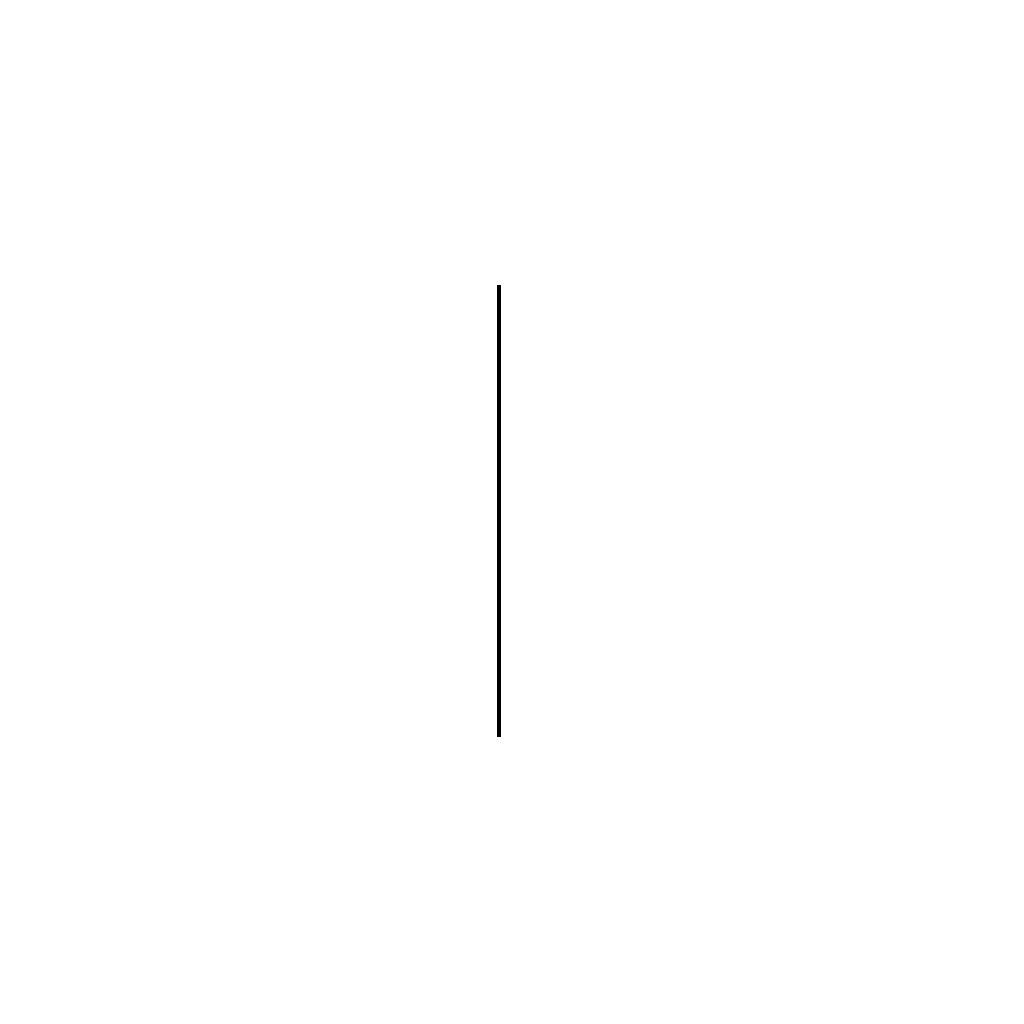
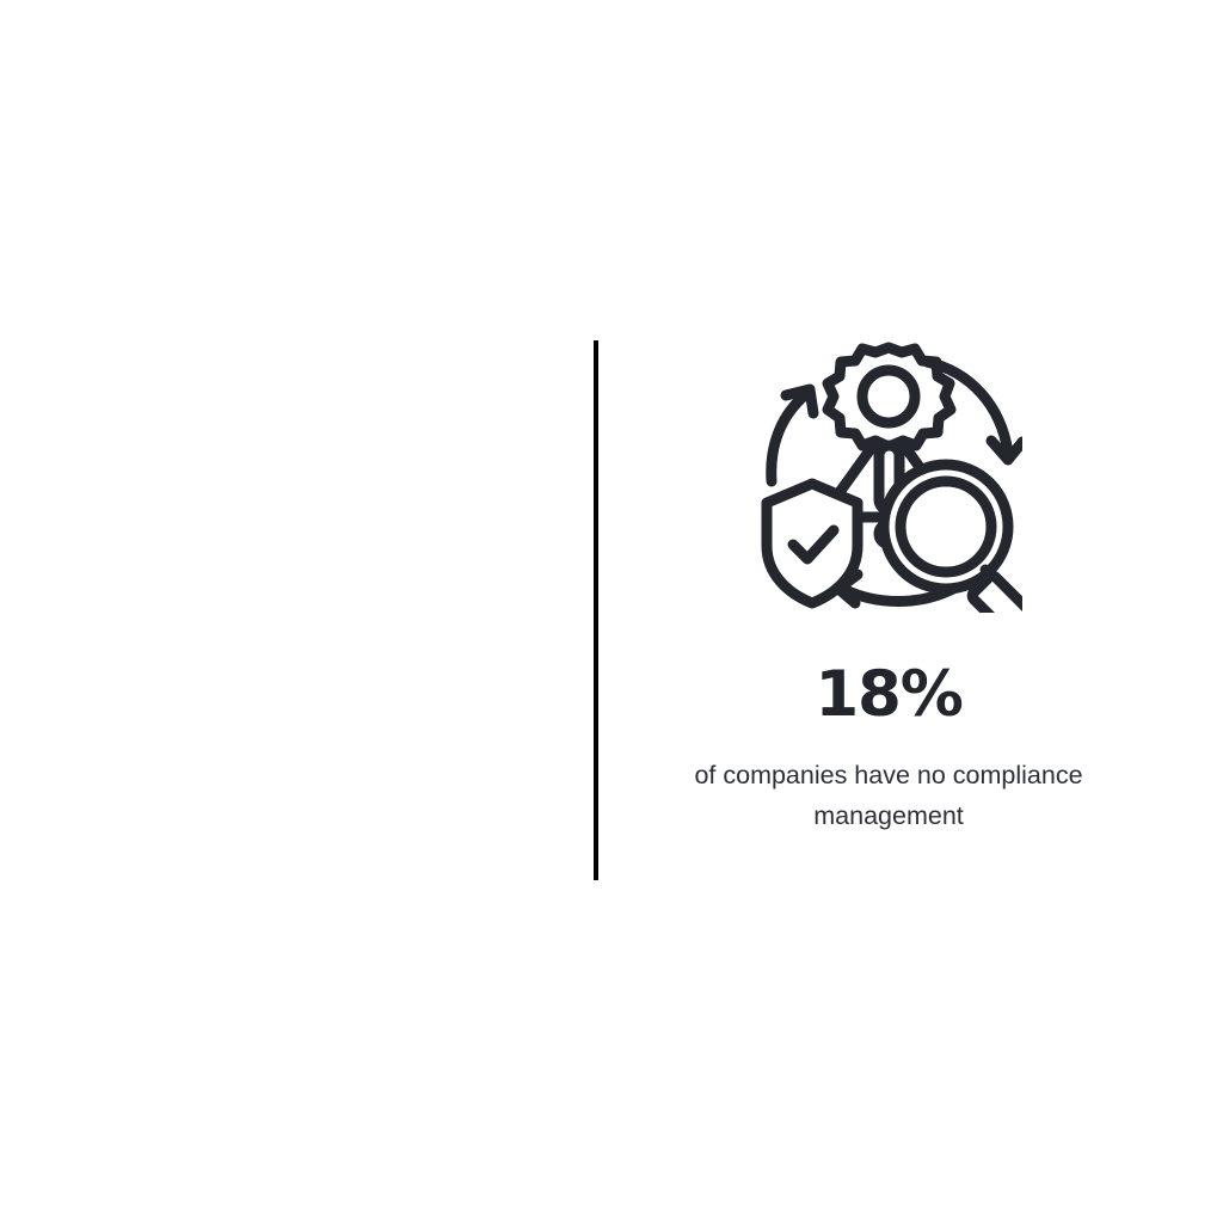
+ 18%
+ of companies have no compliance management
